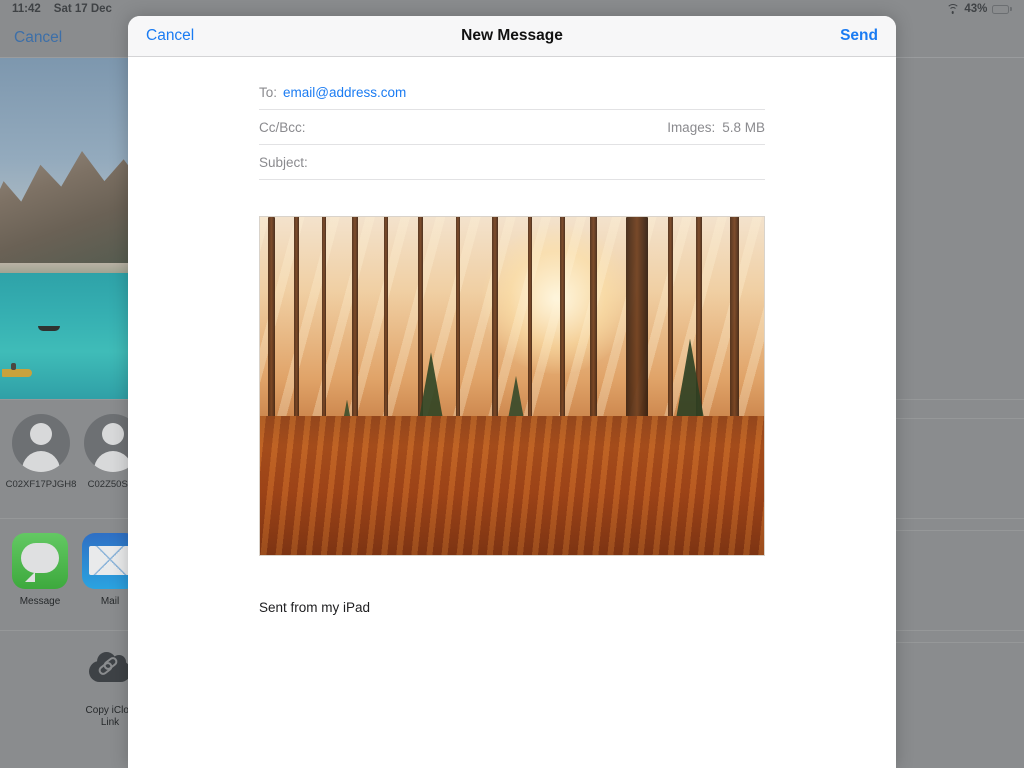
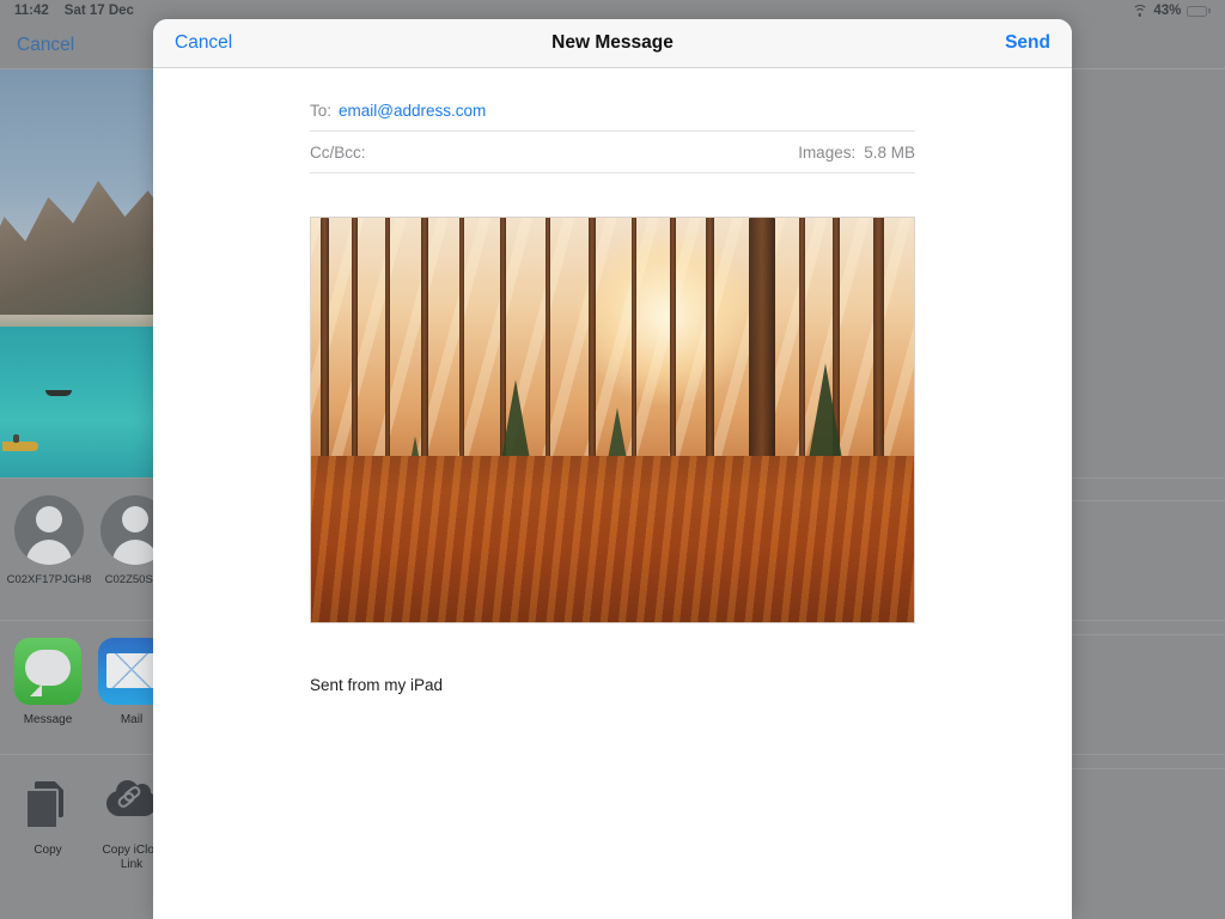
  11:42
  Sat 17 Dec
  43%
  Cancel
  C02XF17PJGH8
  C02Z50S
  Message
  Mail
+ Copy
  Copy iClo
  Link
  Cancel
  New Message
  Send
  To:
  email@address.com
  Cc/Bcc:
  Images:
  5.8 MB
- Subject:
  Sent from my iPad
